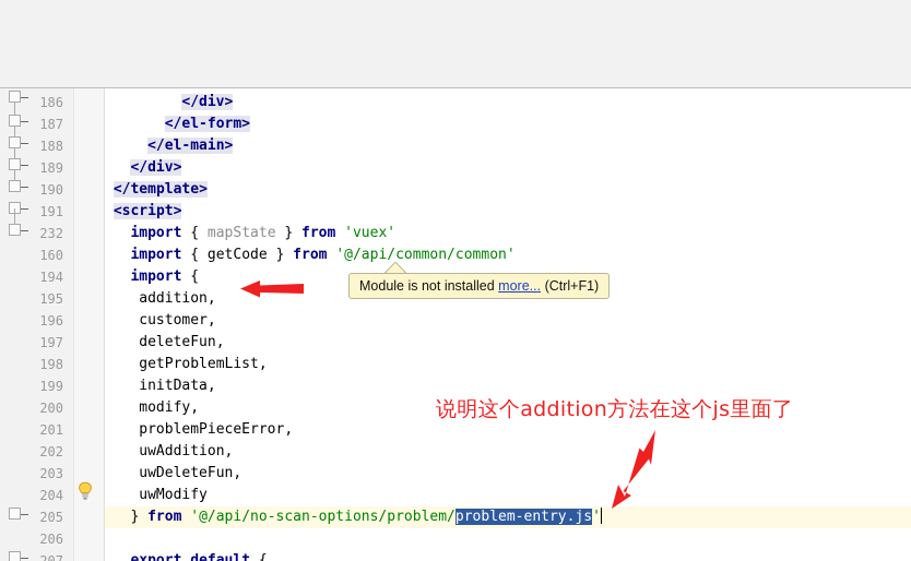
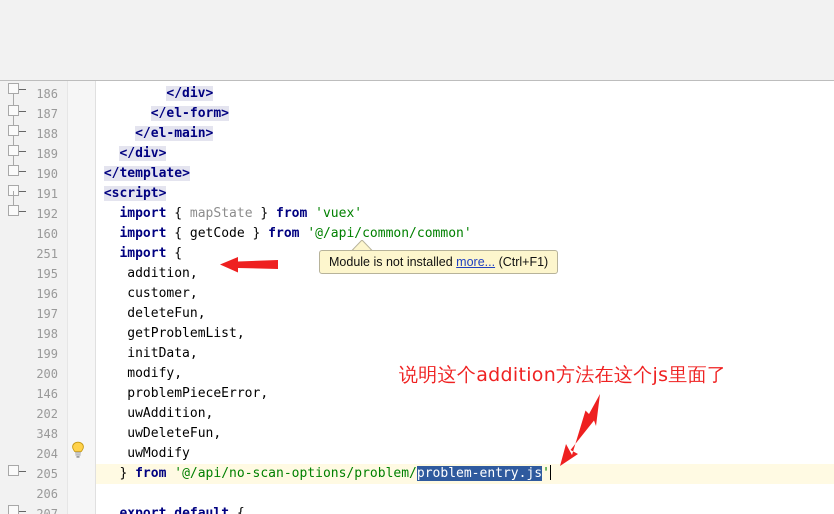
  186
  </div>
  187
  </el-form>
  188
  </el-main>
  189
  </div>
  190
  </template>
  191
  <script>
- 232
+ 192
  import { mapState } from 'vuex'
  160
  import { getCode } from '@/api/common/common'
- 194
+ 251
  import {
  195
  addition,
  196
  customer,
  197
  deleteFun,
  198
  getProblemList,
  199
  initData,
  200
  modify,
- 201
+ 146
  problemPieceError,
  202
  uwAddition,
- 203
+ 348
  uwDeleteFun,
  204
  uwModify
  205
  } from '@/api/no-scan-options/problem/problem-entry.js'
  206
  Module is not installed more... (Ctrl+F1)
  说明这个addition方法在这个js里面了
